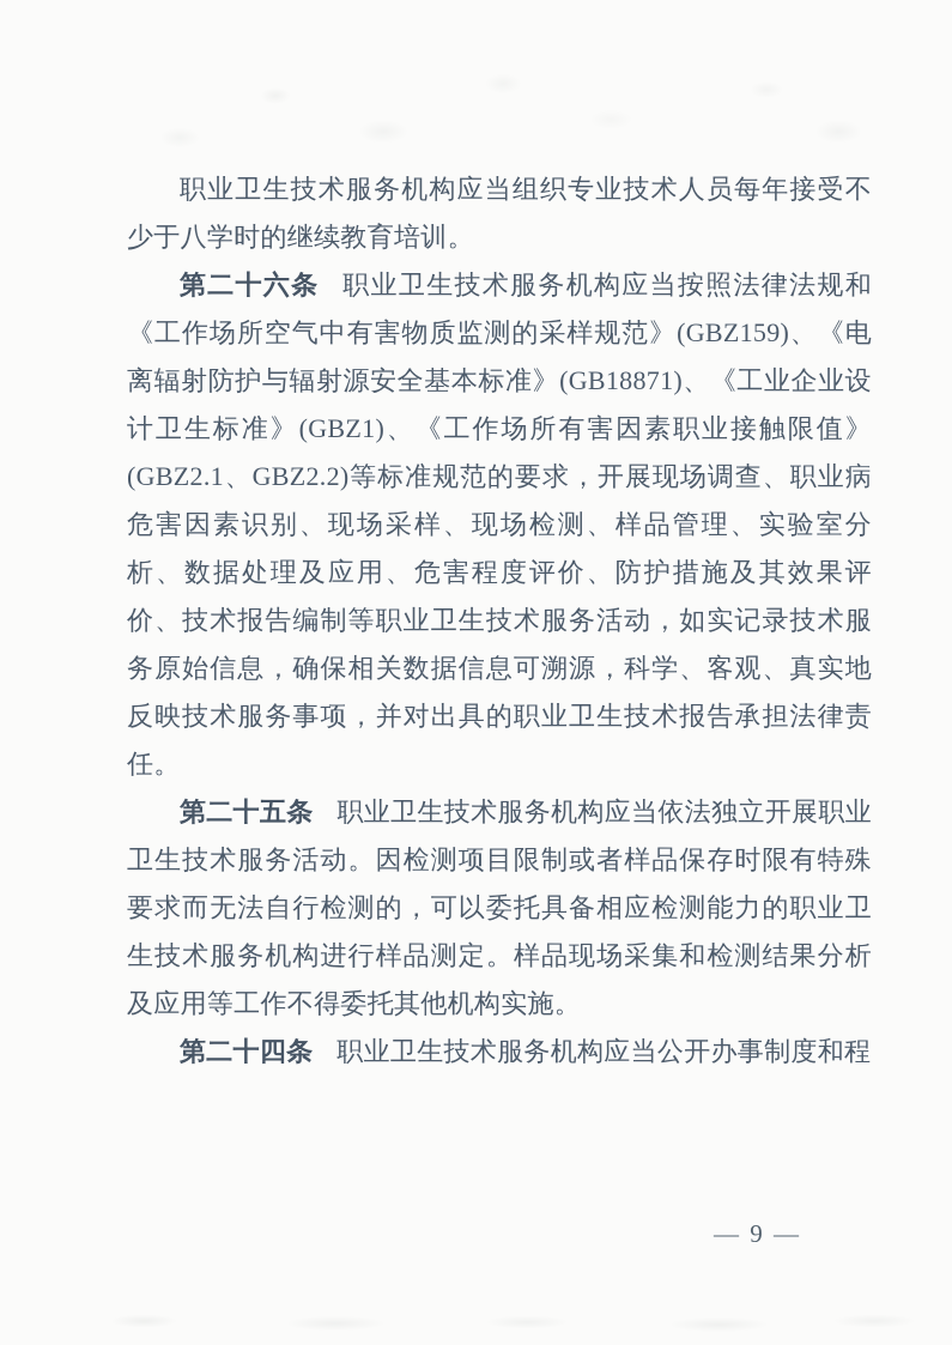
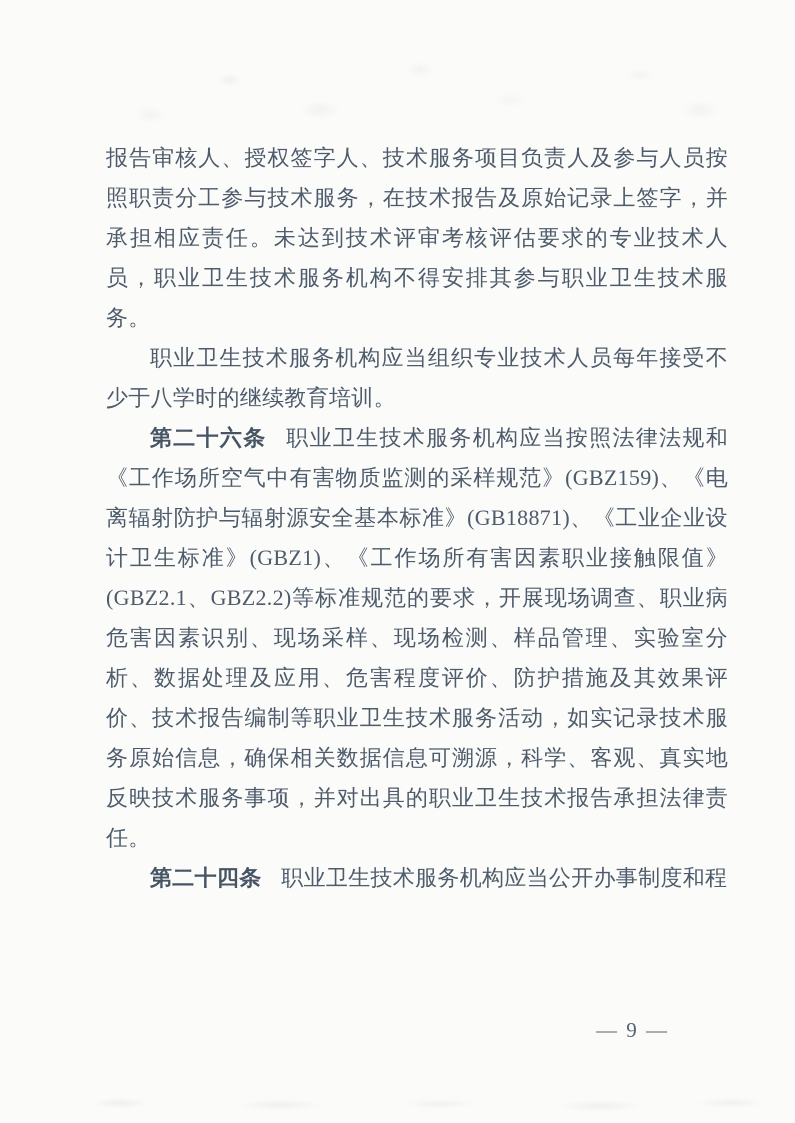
+ 报告审核人、授权签字人、技术服务项目负责人及参与人员按照职责分工参与技术服务，在技术报告及原始记录上签字，并承担相应责任。未达到技术评审考核评估要求的专业技术人员，职业卫生技术服务机构不得安排其参与职业卫生技术服务。
  职业卫生技术服务机构应当组织专业技术人员每年接受不少于八学时的继续教育培训。
  第二十六条 职业卫生技术服务机构应当按照法律法规和《工作场所空气中有害物质监测的采样规范》(GBZ159)、《电离辐射防护与辐射源安全基本标准》(GB18871)、《工业企业设计卫生标准》(GBZ1)、《工作场所有害因素职业接触限值》(GBZ2.1、GBZ2.2)等标准规范的要求，开展现场调查、职业病危害因素识别、现场采样、现场检测、样品管理、实验室分析、数据处理及应用、危害程度评价、防护措施及其效果评价、技术报告编制等职业卫生技术服务活动，如实记录技术服务原始信息，确保相关数据信息可溯源，科学、客观、真实地反映技术服务事项，并对出具的职业卫生技术报告承担法律责任。
- 第二十五条 职业卫生技术服务机构应当依法独立开展职业卫生技术服务活动。因检测项目限制或者样品保存时限有特殊要求而无法自行检测的，可以委托具备相应检测能力的职业卫生技术服务机构进行样品测定。样品现场采集和检测结果分析及应用等工作不得委托其他机构实施。
  第二十四条 职业卫生技术服务机构应当公开办事制度和程
  — 9 —
